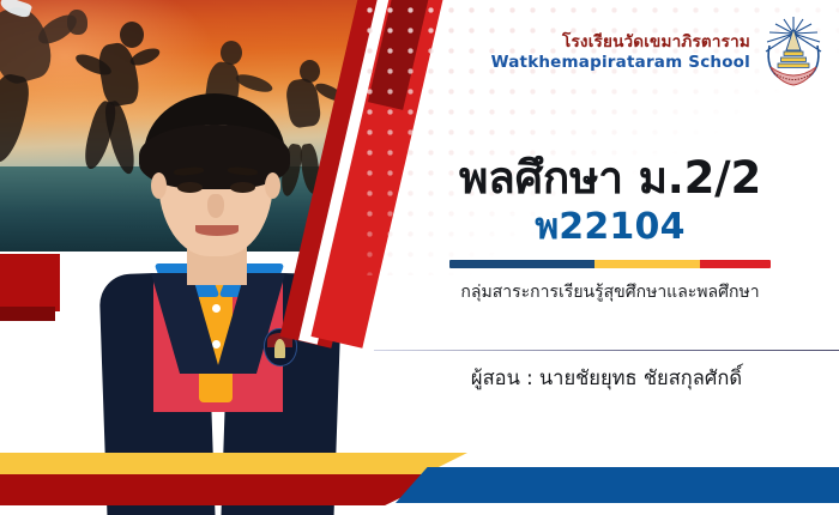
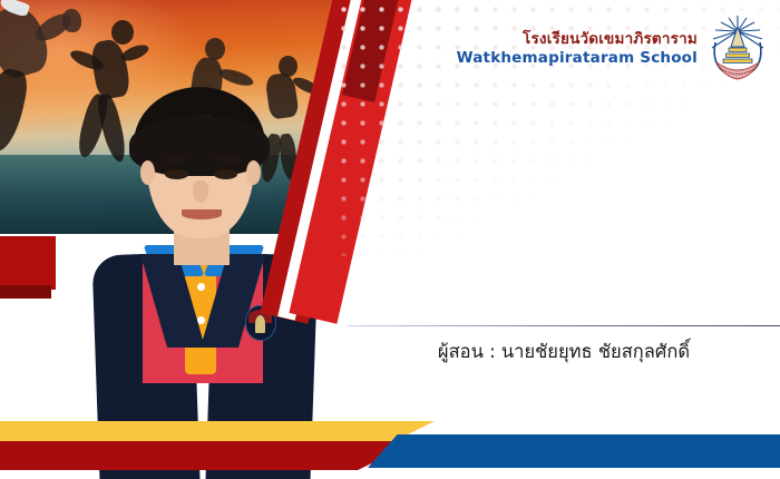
  โรงเรียนวัดเขมาภิรตาราม
  Watkhemapirataram School
- พลศึกษา ม.2/2
- พ22104
- กลุ่มสาระการเรียนรู้สุขศึกษาและพลศึกษา
  ผู้สอน : นายชัยยุทธ ชัยสกุลศักดิ์
